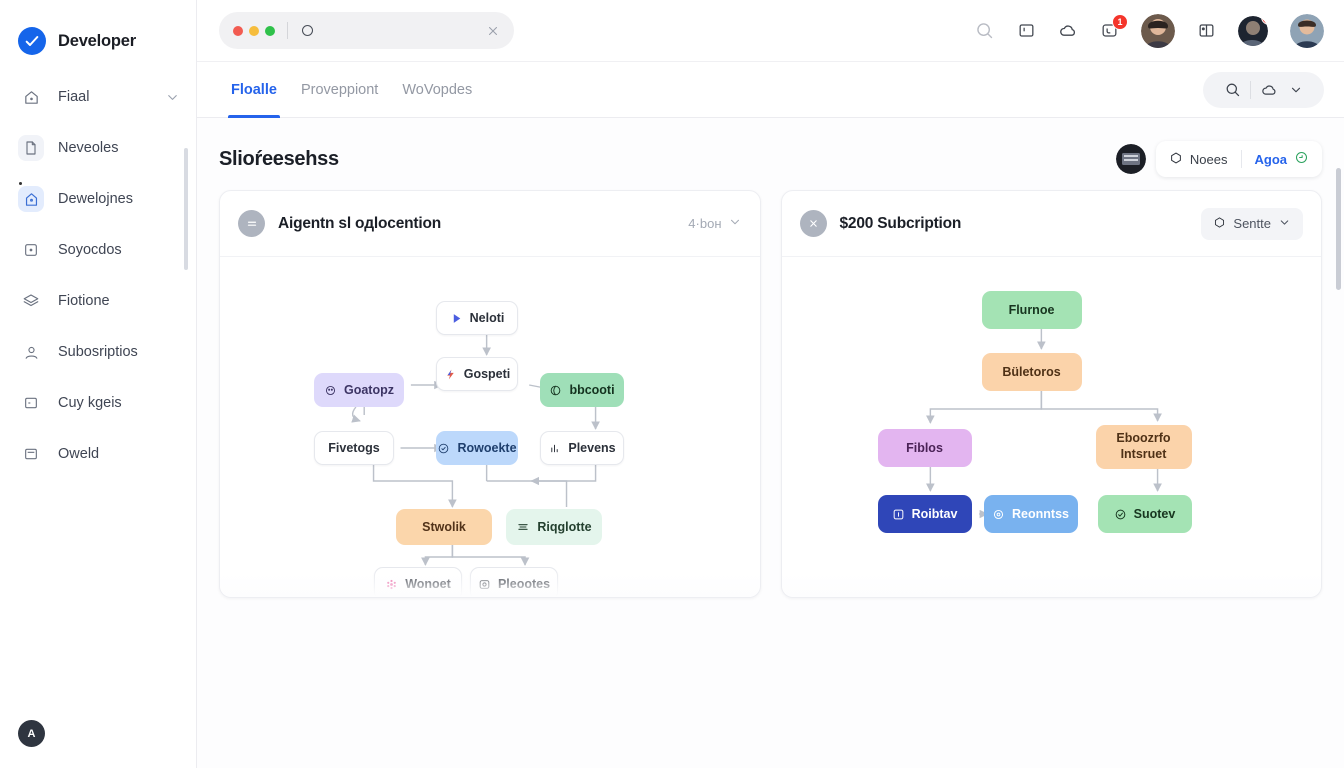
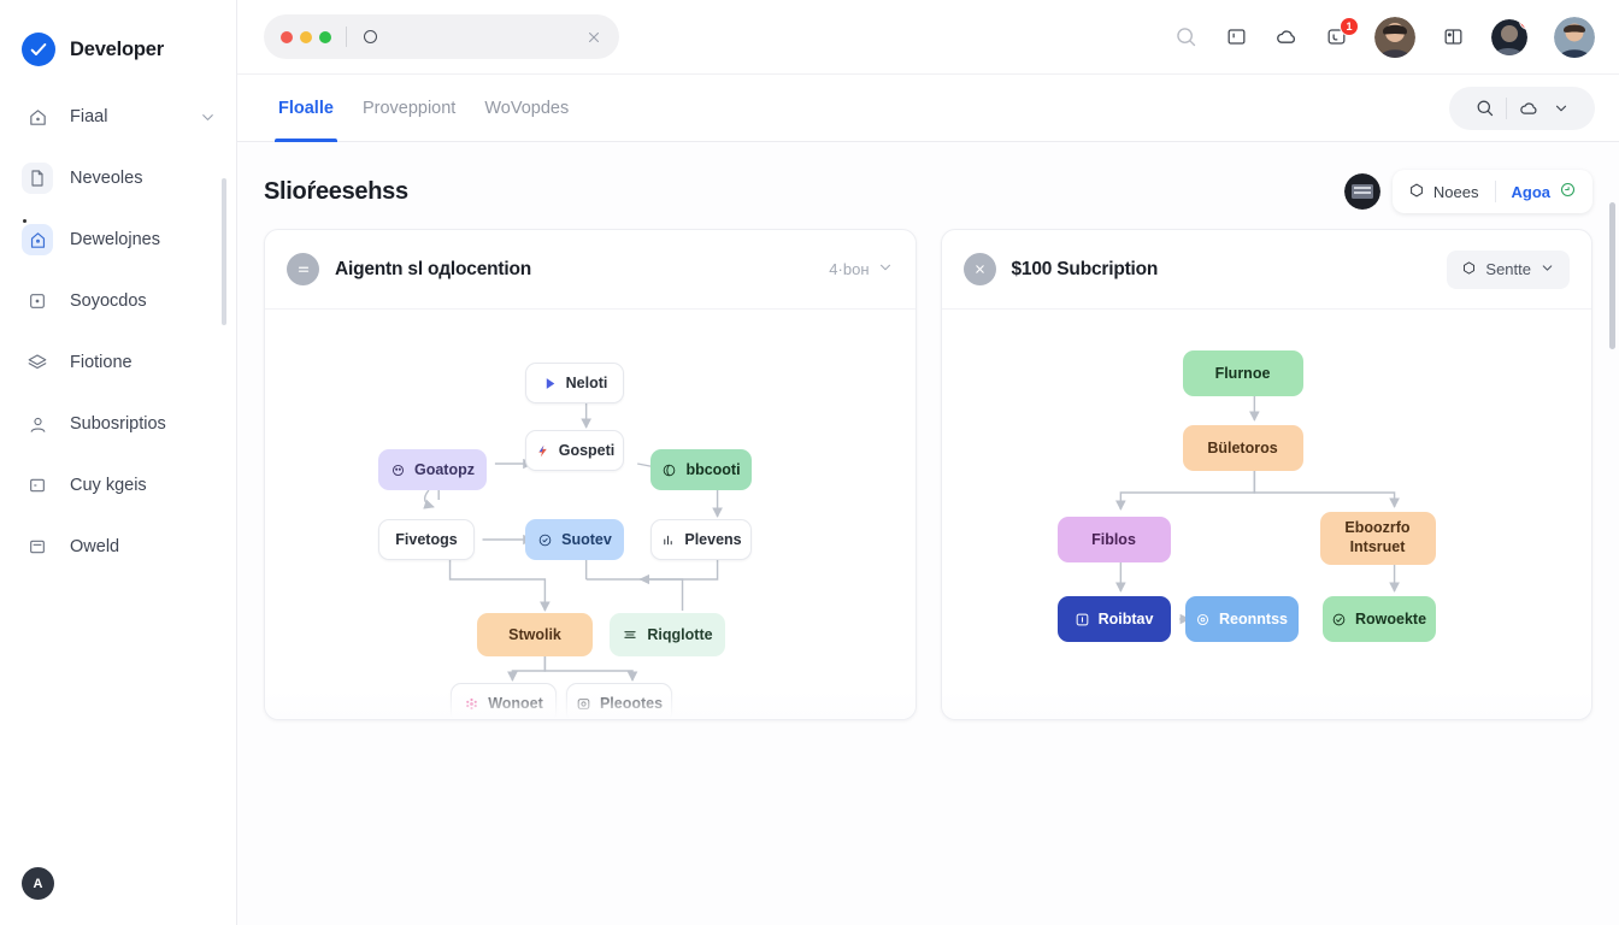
  Developer
  Fiaal
  Neveoles
  Dewelojnes
  Soyocdos
  Fiotione
  Subosriptios
  Cuy kgeis
  Oweld
  A
  1
  Floalle
  Proveppiont
  WoVopdes
  Slioŕeesehss
  Noees
  Agoa
  Aigentn sl oдlocention
  4·bон
  Neloti
  Gospeti
  bbcooti
  Goatopz
  Fivetogs
- Rowoekte
+ Suotev
  Plevens
  Stwolik
  Riqglotte
- $200 Subcription
+ $100 Subcription
  Sentte
  Flurnoe
  Bületoros
  Fiblos
  Eboozrfo
  Intsruet
  Roibtav
  Reonntss
- Suotev
+ Rowoekte
